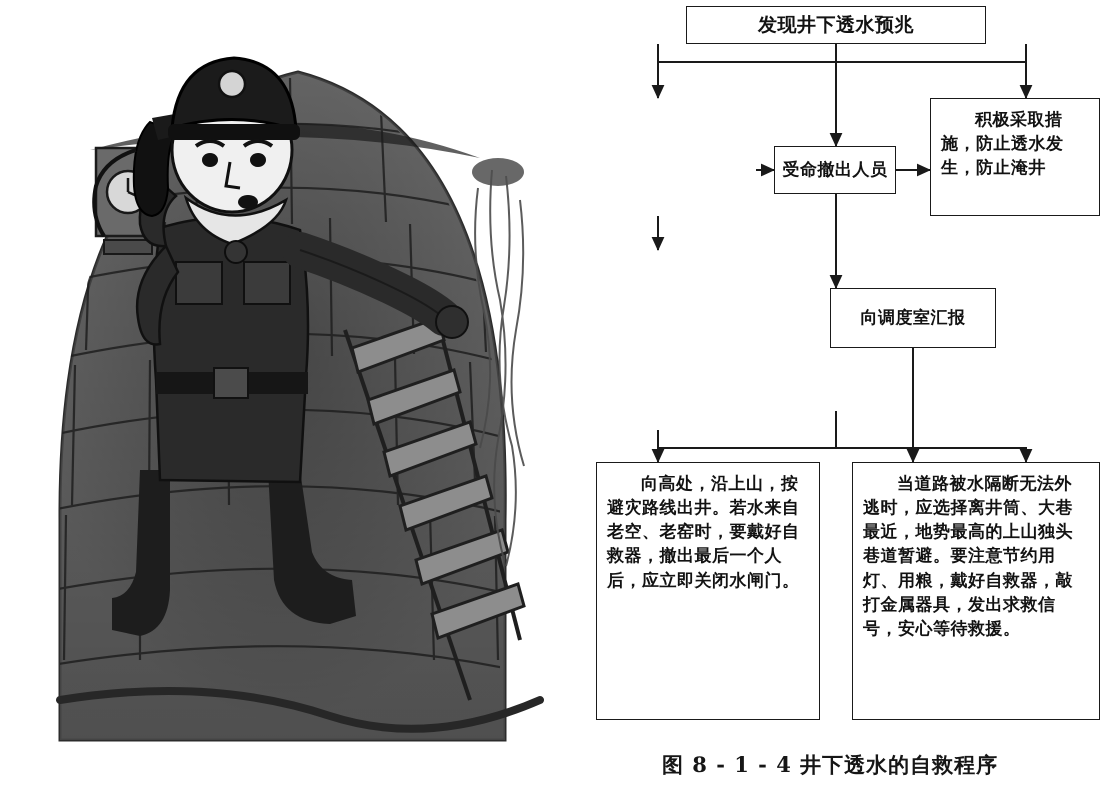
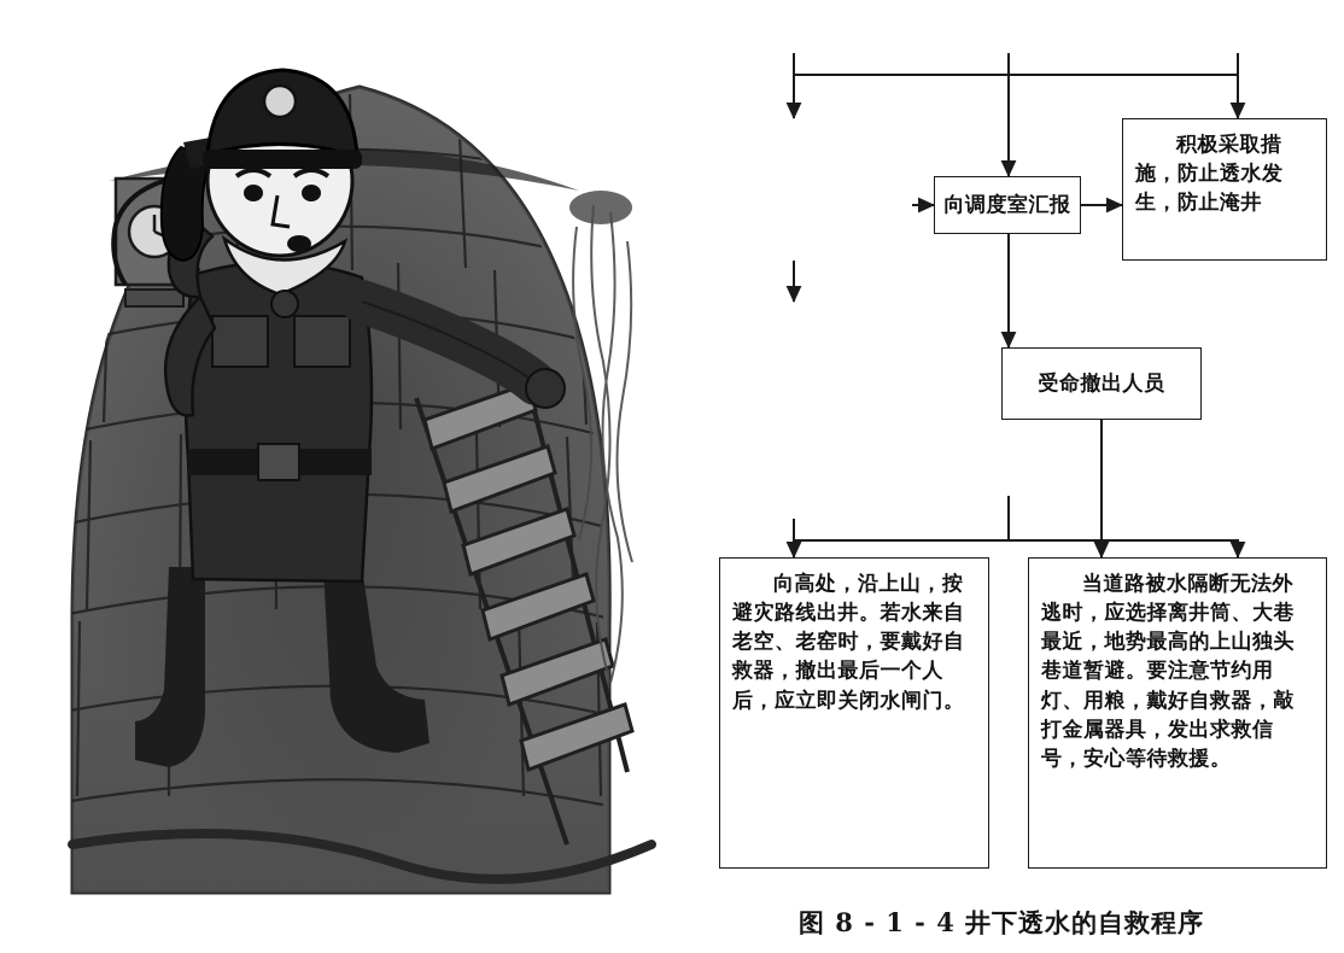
- 发现井下透水预兆
- 受命撤出人员
+ 向调度室汇报
  积极采取措施，防止透水发生，防止淹井
- 向调度室汇报
+ 受命撤出人员
  向高处，沿上山，按避灾路线出井。若水来自老空、老窑时，要戴好自救器，撤出最后一个人后，应立即关闭水闸门。
  当道路被水隔断无法外逃时，应选择离井筒、大巷最近，地势最高的上山独头巷道暂避。要注意节约用灯、用粮，戴好自救器，敲打金属器具，发出求救信号，安心等待救援。
  图 8 - 1 - 4 井下透水的自救程序
